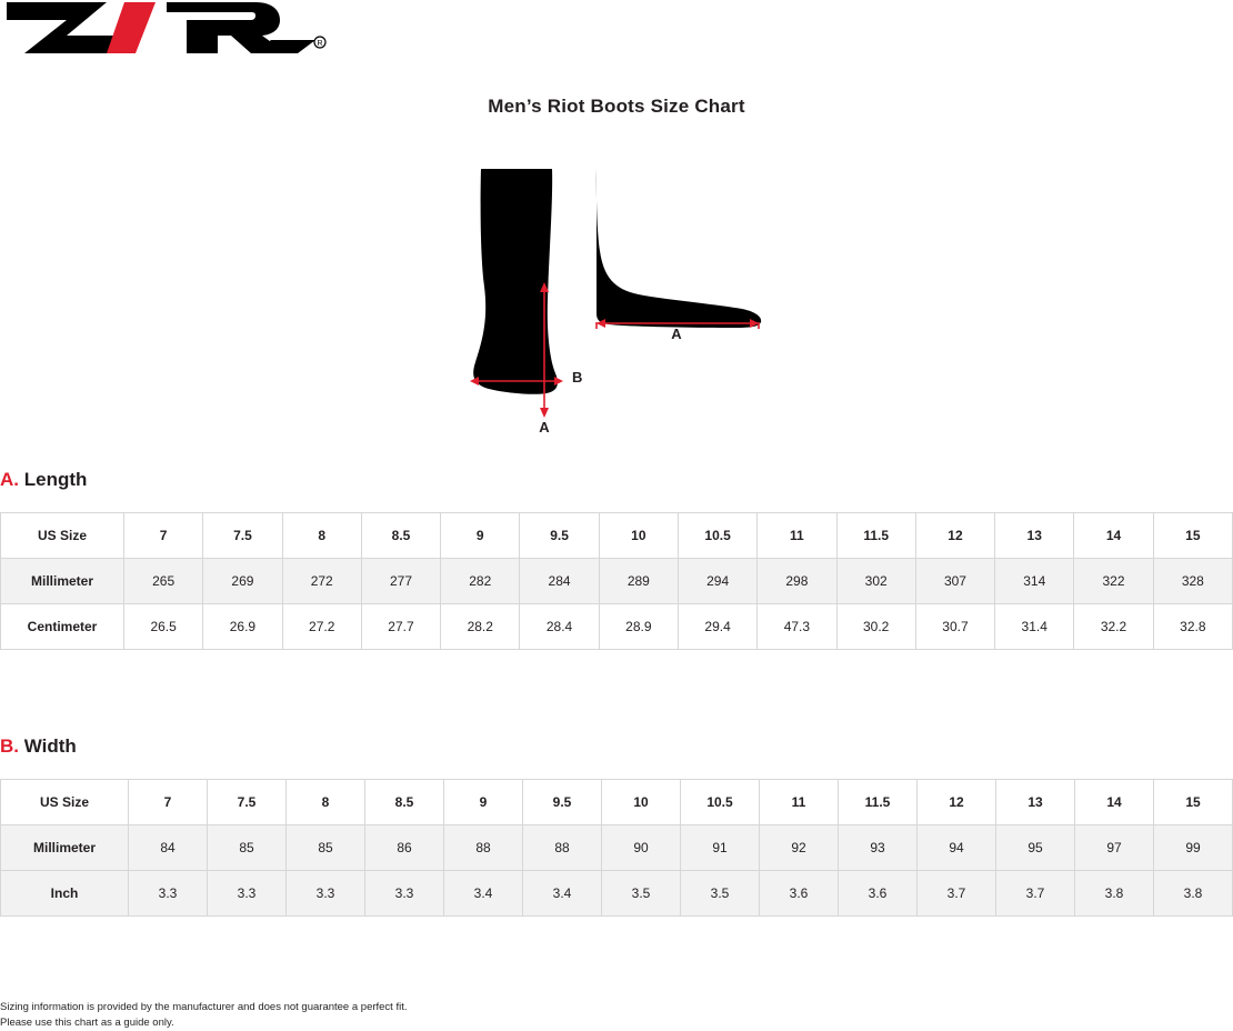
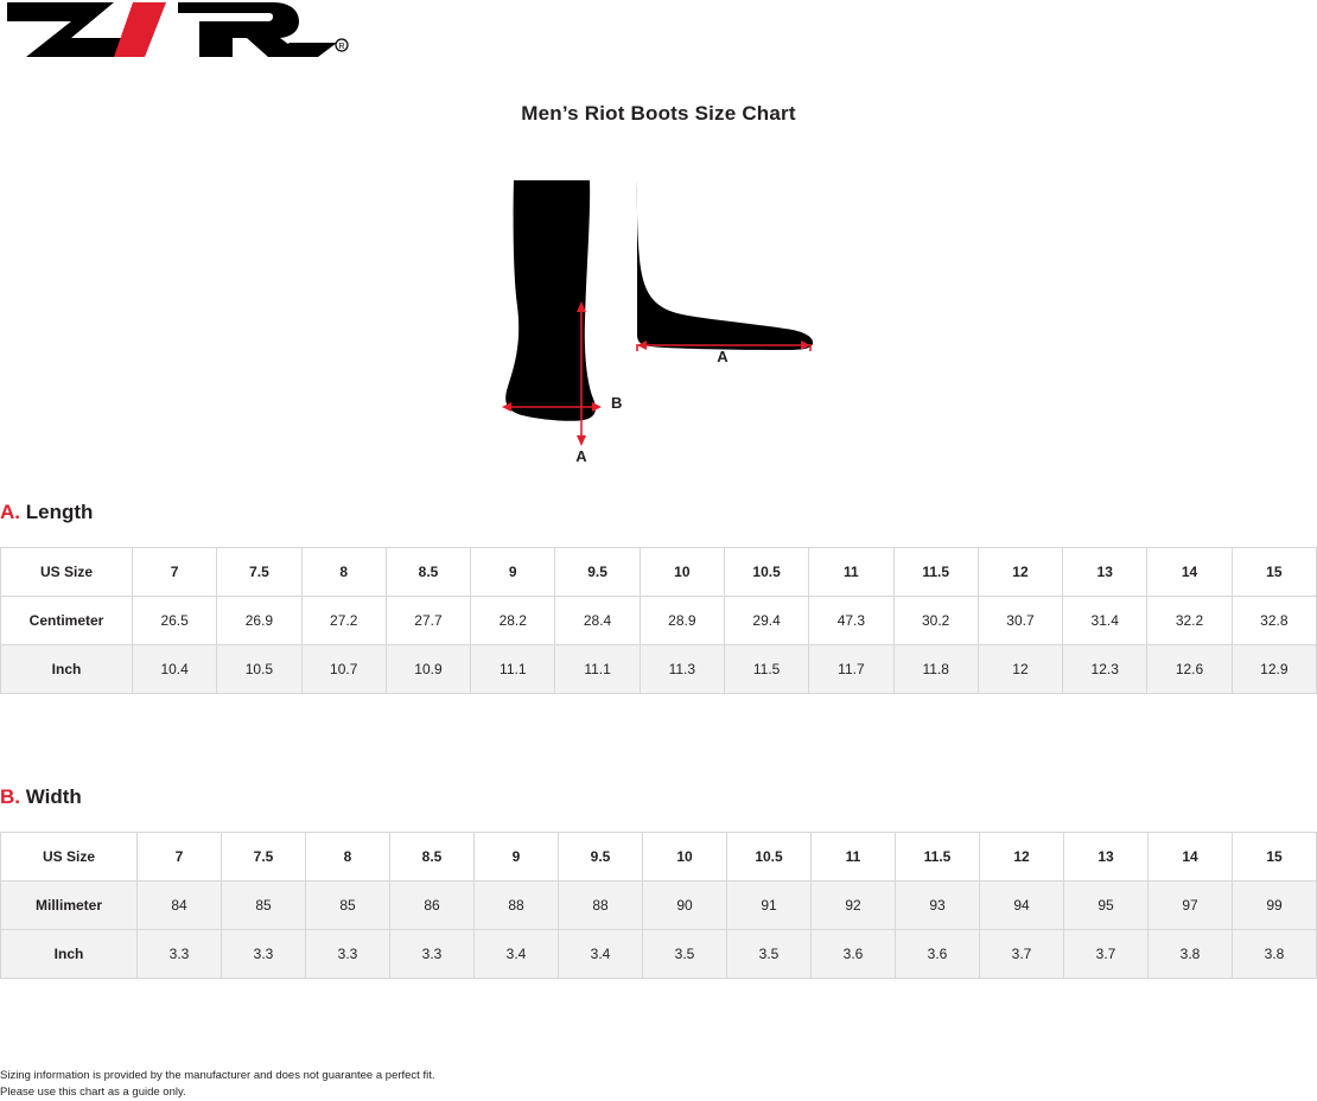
  Men’s Riot Boots Size Chart
  A
  A
  B
  A. Length
  US Size	7	7.5	8	8.5	9	9.5	10	10.5	11	11.5	12	13	14	15
- Millimeter	265	269	272	277	282	284	289	294	298	302	307	314	322	328
  Centimeter	26.5	26.9	27.2	27.7	28.2	28.4	28.9	29.4	47.3	30.2	30.7	31.4	32.2	32.8
+ Inch	10.4	10.5	10.7	10.9	11.1	11.1	11.3	11.5	11.7	11.8	12	12.3	12.6	12.9
  B. Width
  US Size	7	7.5	8	8.5	9	9.5	10	10.5	11	11.5	12	13	14	15
  Millimeter	84	85	85	86	88	88	90	91	92	93	94	95	97	99
  Inch	3.3	3.3	3.3	3.3	3.4	3.4	3.5	3.5	3.6	3.6	3.7	3.7	3.8	3.8
  Sizing information is provided by the manufacturer and does not guarantee a perfect fit.
  Please use this chart as a guide only.
